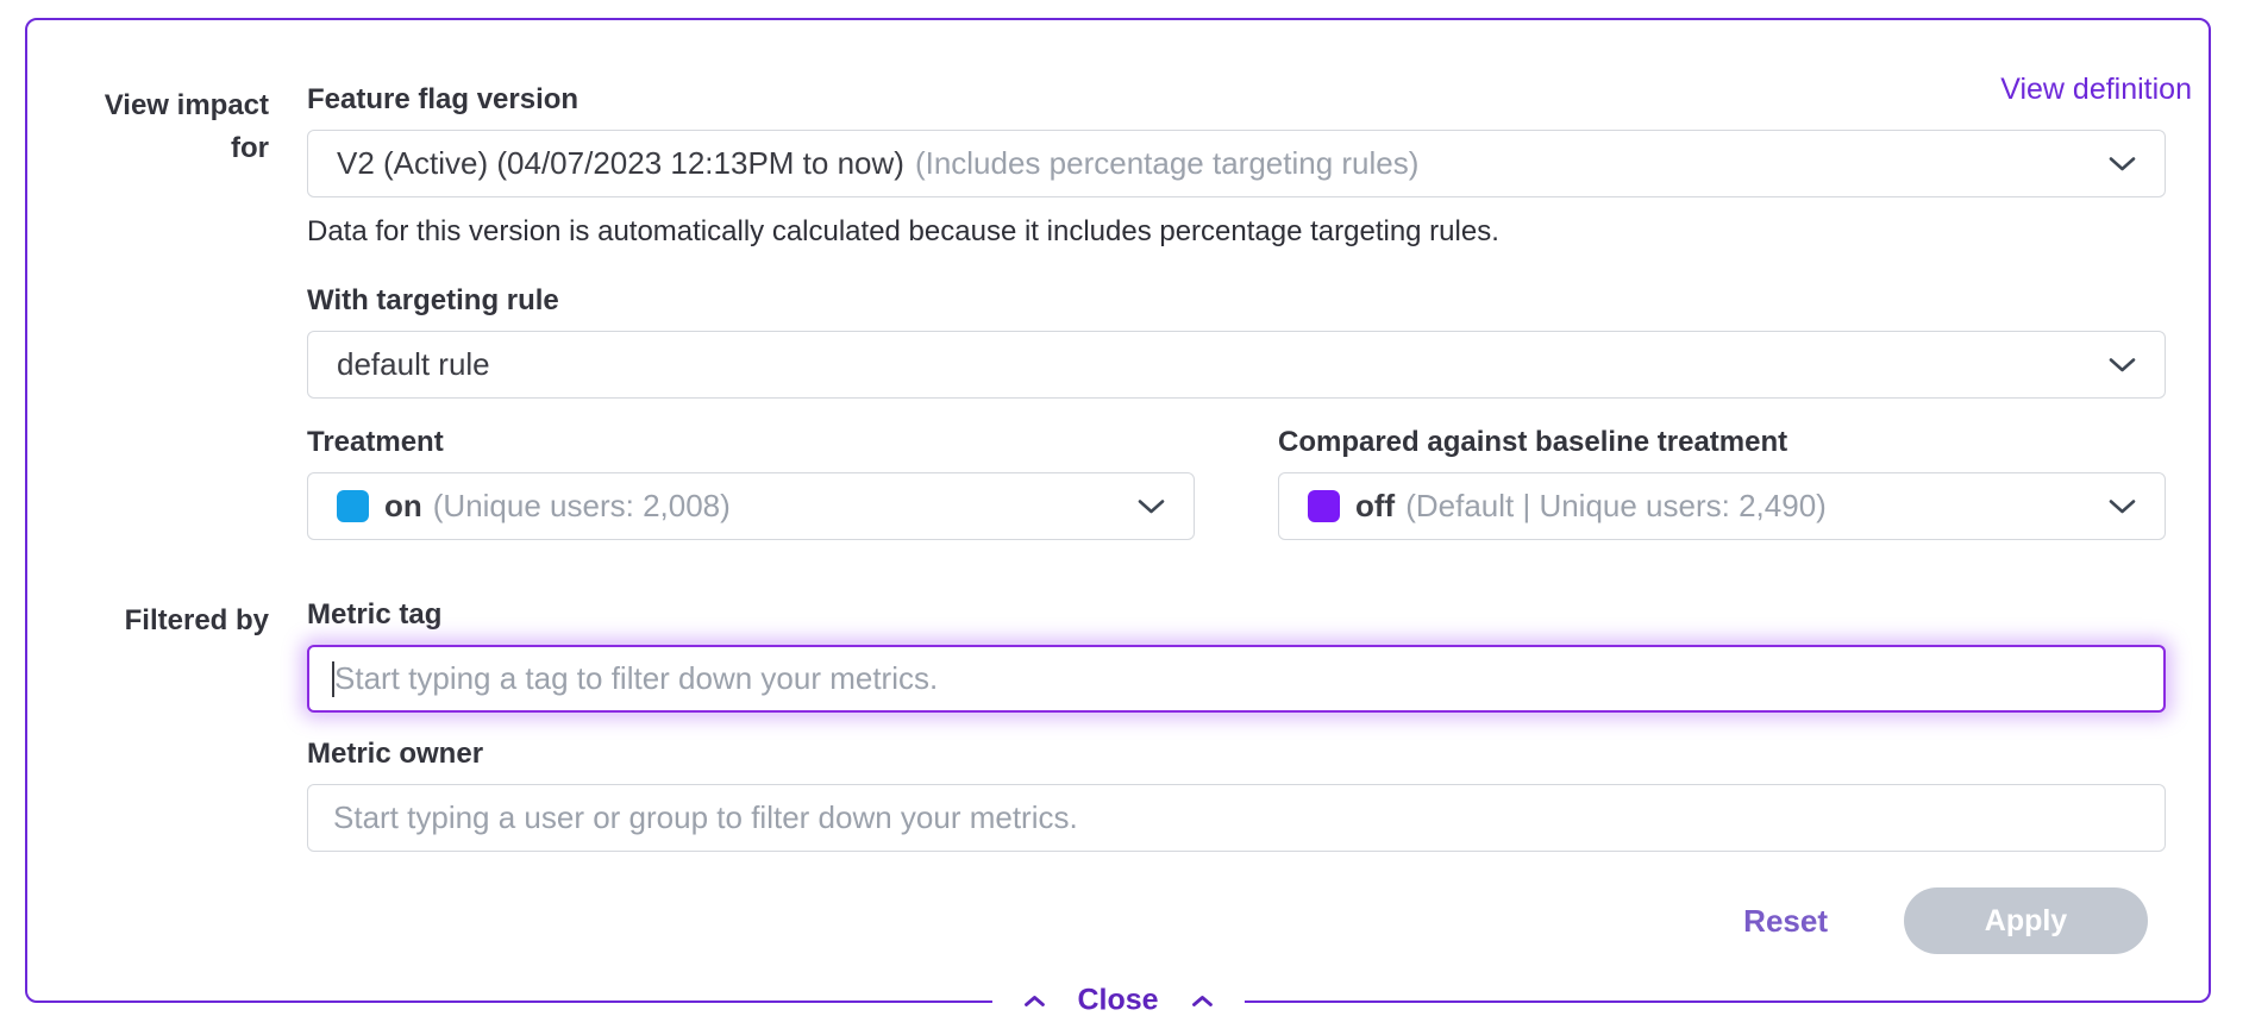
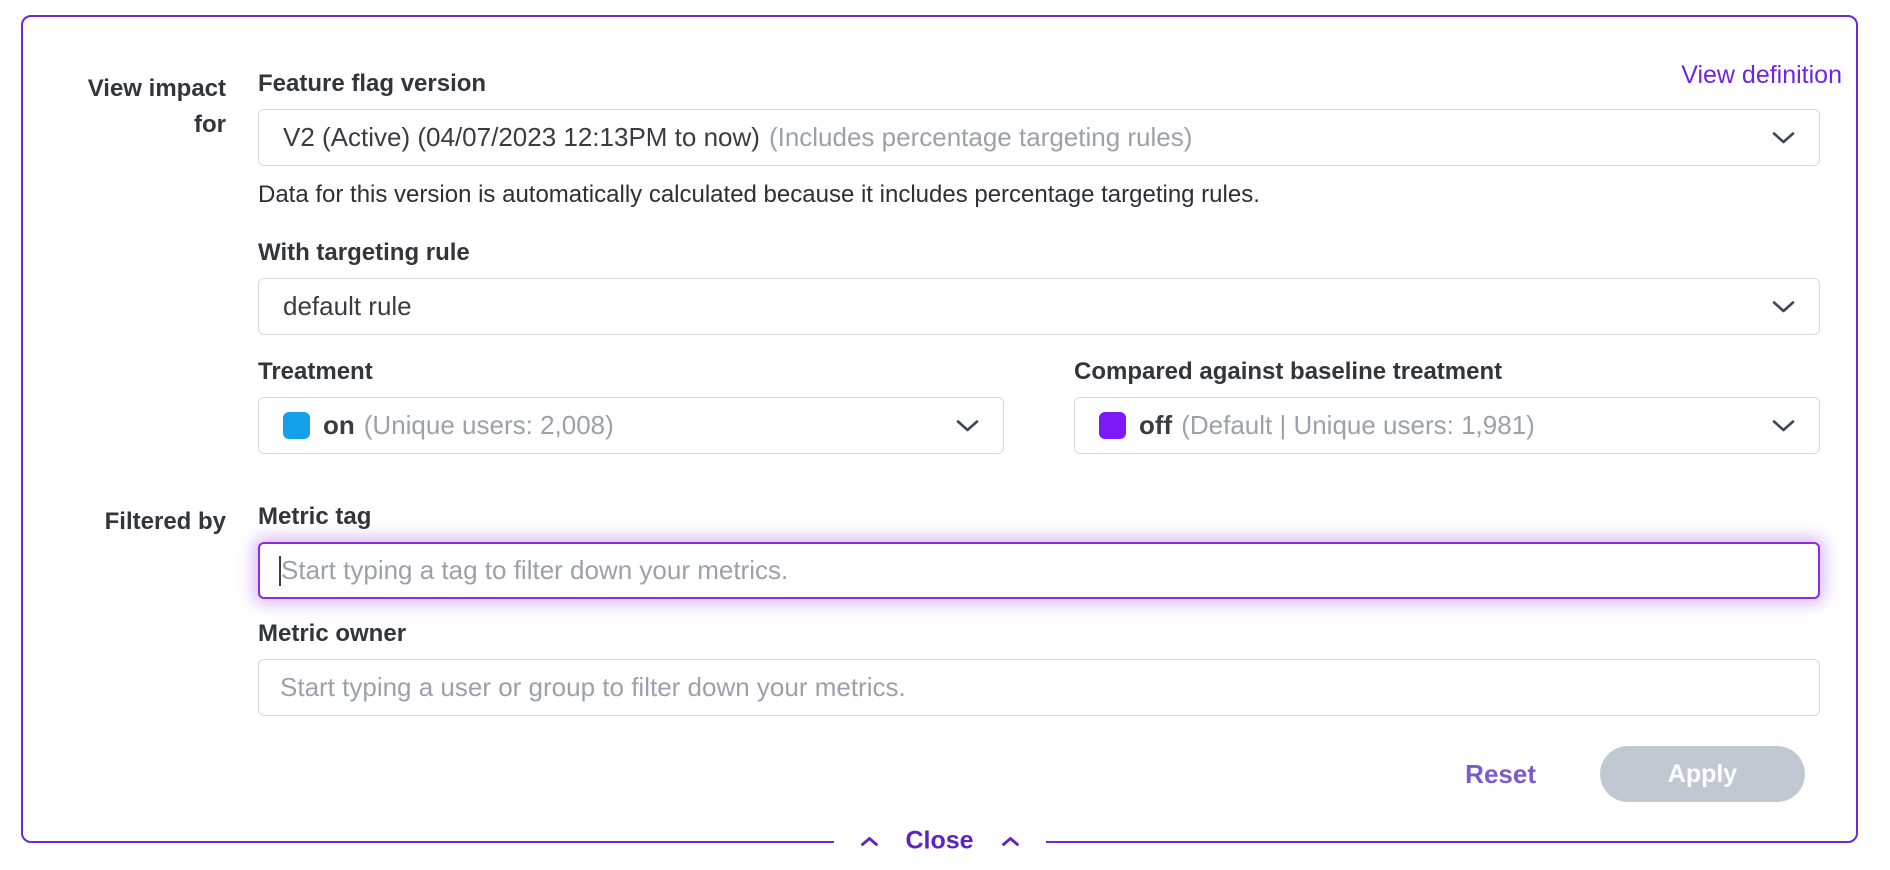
  View definition
  View impact for
  Feature flag version
  V2 (Active) (04/07/2023 12:13PM to now)
  (Includes percentage targeting rules)
  Data for this version is automatically calculated because it includes percentage targeting rules.
  With targeting rule
  default rule
  Treatment
  on
  (Unique users: 2,008)
  Compared against baseline treatment
  off
- (Default | Unique users: 2,490)
+ (Default | Unique users: 1,981)
  Filtered by
  Metric tag
  Start typing a tag to filter down your metrics.
  Metric owner
  Start typing a user or group to filter down your metrics.
  Reset
  Apply
  Close
